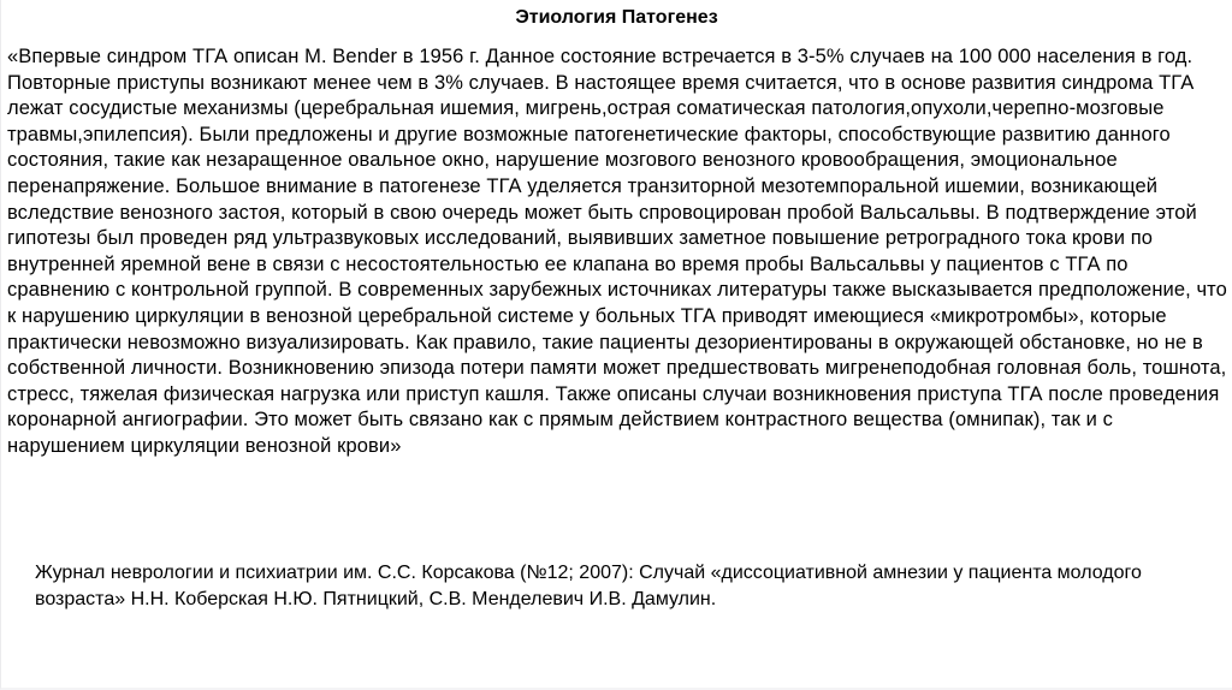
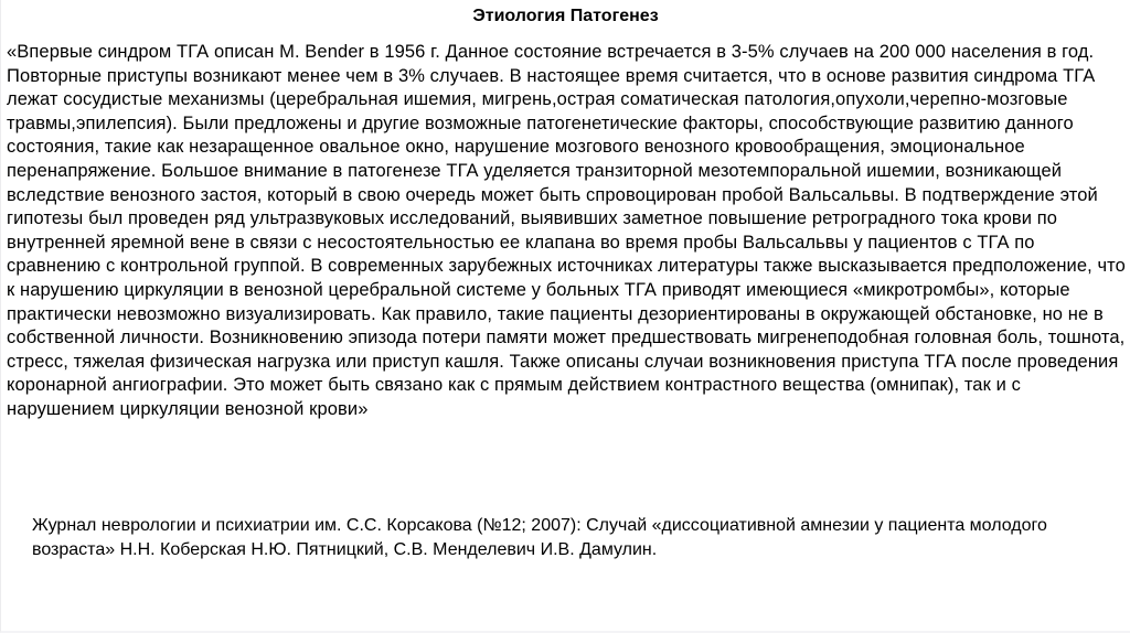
  Этиология Патогенез
- «Впервые синдром ТГА описан M. Bender в 1956 г. Данное состояние встречается в 3-5% случаев на 100 000 населения в год. Повторные приступы возникают менее чем в 3% случаев. В настоящее время считается, что в основе развития синдрома ТГА лежат сосудистые механизмы (церебральная ишемия, мигрень,острая соматическая патология,опухоли,черепно-мозговые травмы,эпилепсия). Были предложены и другие возможные патогенетические факторы, способствующие развитию данного состояния, такие как незаращенное овальное окно, нарушение мозгового венозного кровообращения, эмоциональное перенапряжение. Большое внимание в патогенезе ТГА уделяется транзиторной мезотемпоральной ишемии, возникающей вследствие венозного застоя, который в свою очередь может быть спровоцирован пробой Вальсальвы. В подтверждение этой гипотезы был проведен ряд ультразвуковых исследований, выявивших заметное повышение ретроградного тока крови по внутренней яремной вене в связи с несостоятельностью ее клапана во время пробы Вальсальвы у пациентов с ТГА по сравнению с контрольной группой. В современных зарубежных источниках литературы также высказывается предположение, что к нарушению циркуляции в венозной церебральной системе у больных ТГА приводят имеющиеся «микротромбы», которые практически невозможно визуализировать. Как правило, такие пациенты дезориентированы в окружающей обстановке, но не в собственной личности. Возникновению эпизода потери памяти может предшествовать мигренеподобная головная боль, тошнота, стресс, тяжелая физическая нагрузка или приступ кашля. Также описаны случаи возникновения приступа ТГА после проведения коронарной ангиографии. Это может быть связано как с прямым действием контрастного вещества (омнипак), так и с нарушением циркуляции венозной крови»
+ «Впервые синдром ТГА описан M. Bender в 1956 г. Данное состояние встречается в 3-5% случаев на 200 000 населения в год. Повторные приступы возникают менее чем в 3% случаев. В настоящее время считается, что в основе развития синдрома ТГА лежат сосудистые механизмы (церебральная ишемия, мигрень,острая соматическая патология,опухоли,черепно-мозговые травмы,эпилепсия). Были предложены и другие возможные патогенетические факторы, способствующие развитию данного состояния, такие как незаращенное овальное окно, нарушение мозгового венозного кровообращения, эмоциональное перенапряжение. Большое внимание в патогенезе ТГА уделяется транзиторной мезотемпоральной ишемии, возникающей вследствие венозного застоя, который в свою очередь может быть спровоцирован пробой Вальсальвы. В подтверждение этой гипотезы был проведен ряд ультразвуковых исследований, выявивших заметное повышение ретроградного тока крови по внутренней яремной вене в связи с несостоятельностью ее клапана во время пробы Вальсальвы у пациентов с ТГА по сравнению с контрольной группой. В современных зарубежных источниках литературы также высказывается предположение, что к нарушению циркуляции в венозной церебральной системе у больных ТГА приводят имеющиеся «микротромбы», которые практически невозможно визуализировать. Как правило, такие пациенты дезориентированы в окружающей обстановке, но не в собственной личности. Возникновению эпизода потери памяти может предшествовать мигренеподобная головная боль, тошнота, стресс, тяжелая физическая нагрузка или приступ кашля. Также описаны случаи возникновения приступа ТГА после проведения коронарной ангиографии. Это может быть связано как с прямым действием контрастного вещества (омнипак), так и с нарушением циркуляции венозной крови»
  Журнал неврологии и психиатрии им. С.С. Корсакова (№12; 2007): Случай «диссоциативной амнезии у пациента молодого возраста» Н.Н. Коберская Н.Ю. Пятницкий, С.В. Менделевич И.В. Дамулин.
